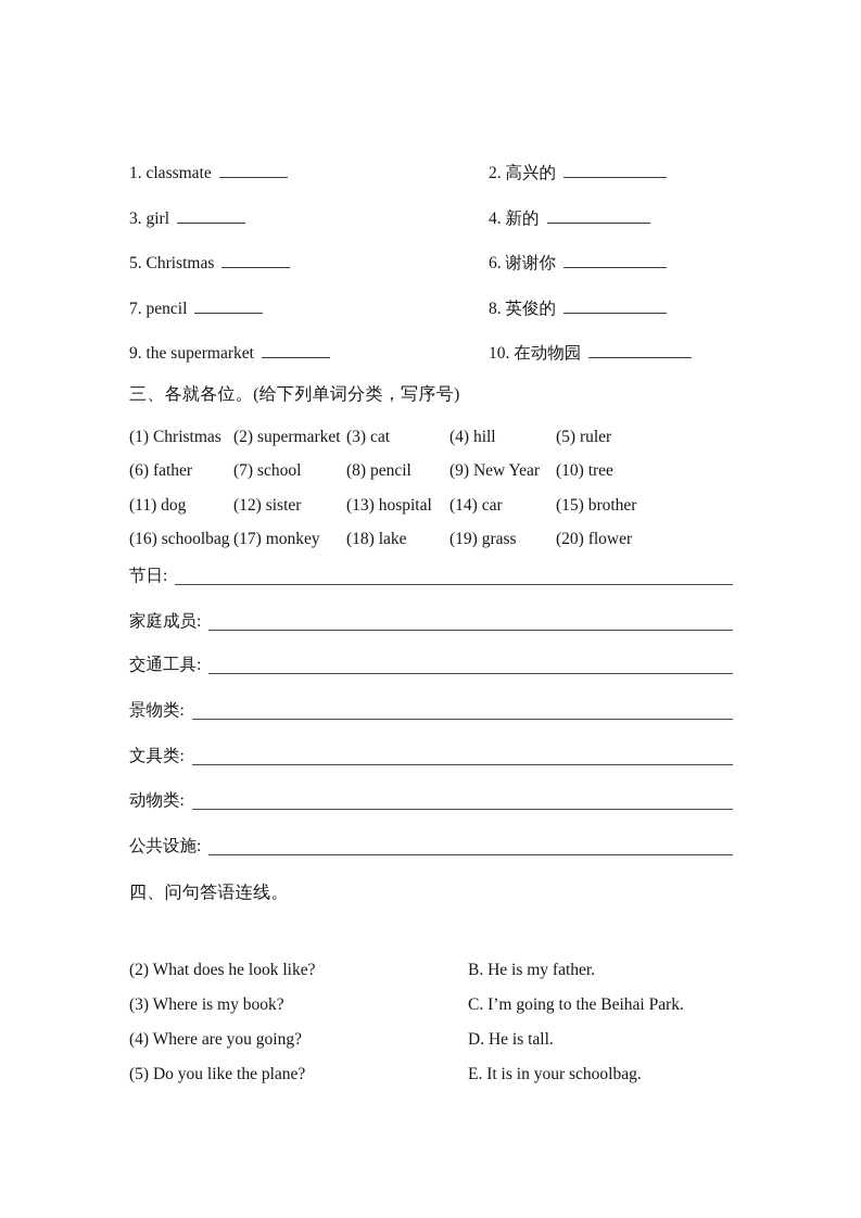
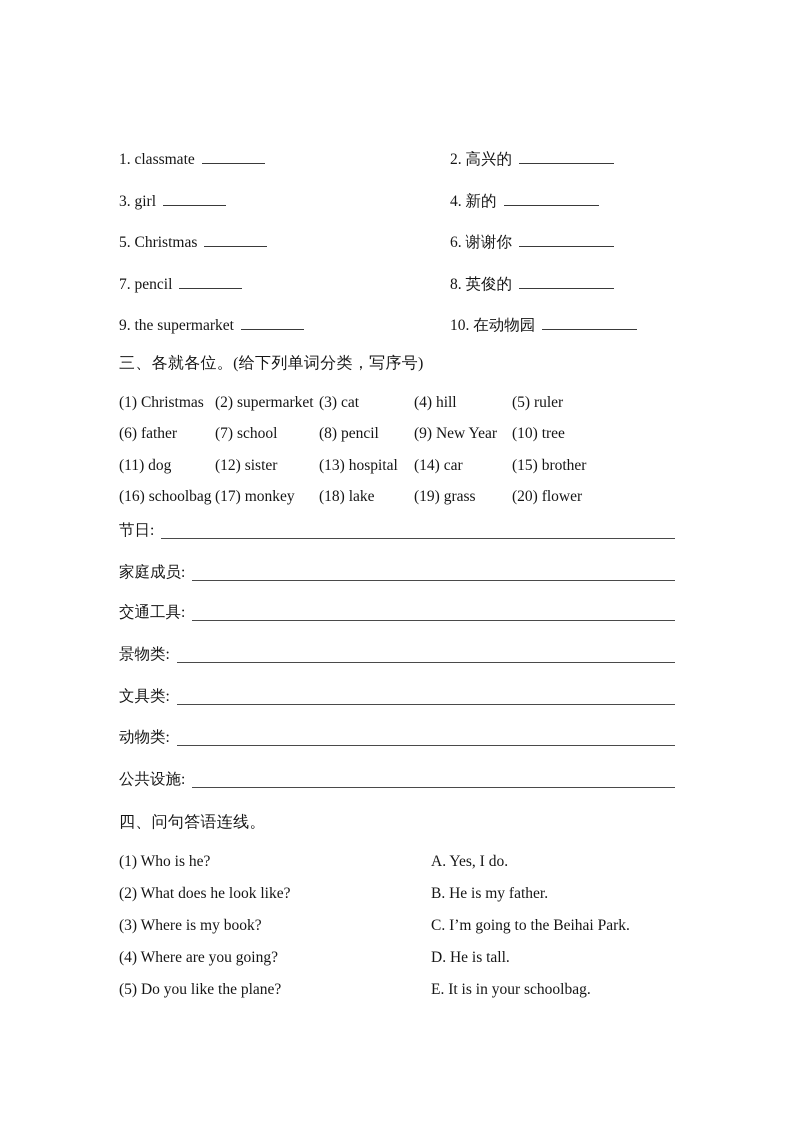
  1. classmate
  2. 高兴的
  3. girl
  4. 新的
  5. Christmas
  6. 谢谢你
  7. pencil
  8. 英俊的
  9. the supermarket
  10. 在动物园
  三、各就各位。(给下列单词分类，写序号)
  (1) Christmas
  (2) supermarket
  (3) cat
  (4) hill
  (5) ruler
  (6) father
  (7) school
  (8) pencil
  (9) New Year
  (10) tree
  (11) dog
  (12) sister
  (13) hospital
  (14) car
  (15) brother
  (16) schoolbag
  (17) monkey
  (18) lake
  (19) grass
  (20) flower
  节日:
  家庭成员:
  交通工具:
  景物类:
  文具类:
  动物类:
  公共设施:
  四、问句答语连线。
+ (1) Who is he?
+ A. Yes, I do.
  (2) What does he look like?
  B. He is my father.
  (3) Where is my book?
  C. I’m going to the Beihai Park.
  (4) Where are you going?
  D. He is tall.
  (5) Do you like the plane?
  E. It is in your schoolbag.
